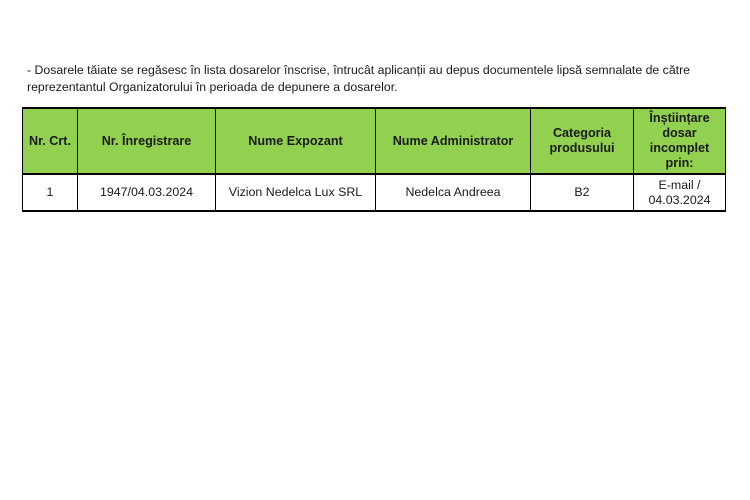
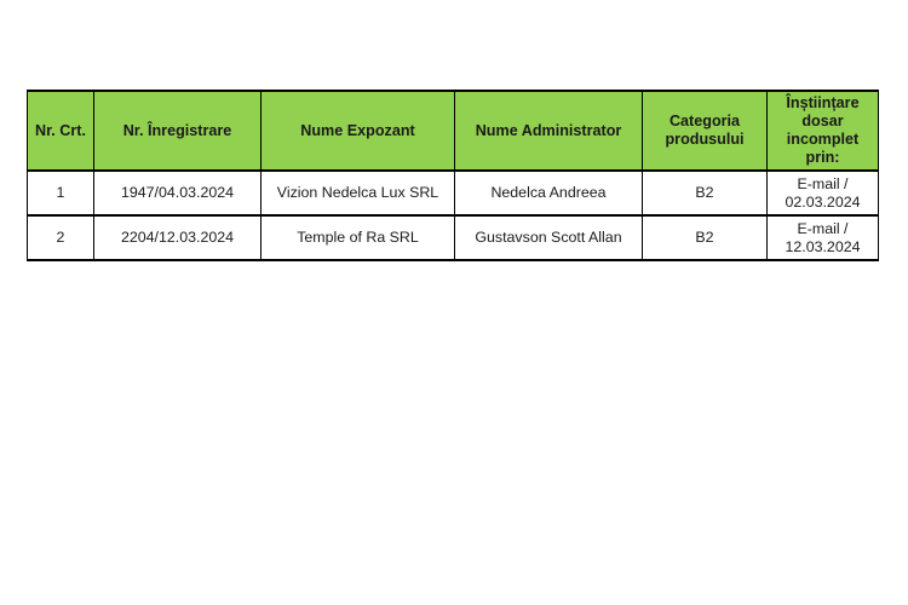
- - Dosarele tăiate se regăsesc în lista dosarelor înscrise, întrucât aplicanții au depus documentele lipsă semnalate de către
- reprezentantul Organizatorului în perioada de depunere a dosarelor.
  Nr. Crt.	Nr. Înregistrare	Nume Expozant	Nume Administrator	Categoria produsului	Înștiințare dosar incomplet prin:
- 1	1947/04.03.2024	Vizion Nedelca Lux SRL	Nedelca Andreea	B2	E-mail / 04.03.2024
+ 1	1947/04.03.2024	Vizion Nedelca Lux SRL	Nedelca Andreea	B2	E-mail / 02.03.2024
+ 2	2204/12.03.2024	Temple of Ra SRL	Gustavson Scott Allan	B2	E-mail / 12.03.2024
